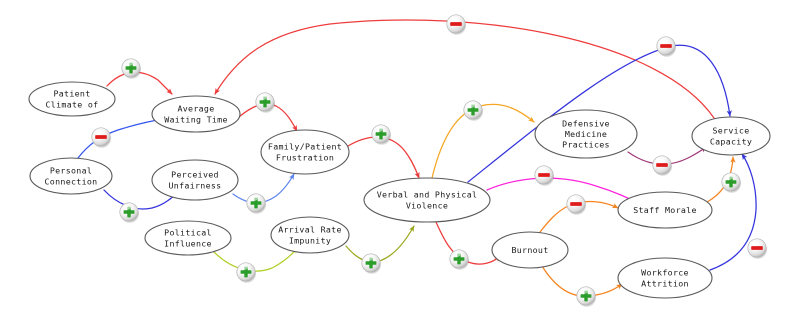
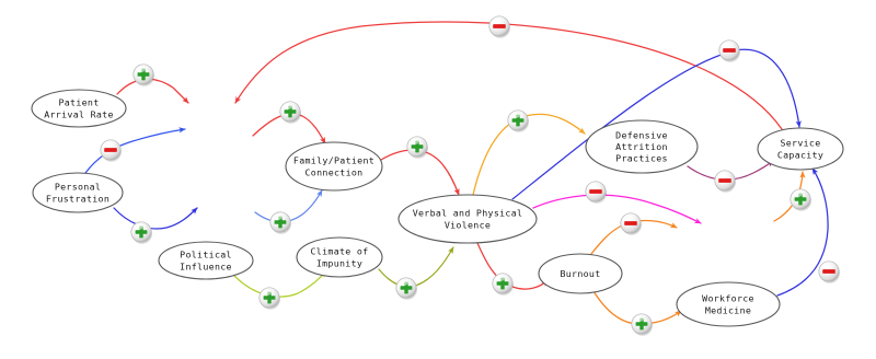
- Patient Climate of
+ Patient Arrival Rate
- Average Waiting Time
- Personal Connection
+ Personal Frustration
- Perceived Unfairness
- Family/Patient Frustration
+ Family/Patient Connection
  Political Influence
- Arrival Rate Impunity
+ Climate of Impunity
  Verbal and Physical Violence
- Defensive Medicine Practices
+ Defensive Attrition Practices
  Service Capacity
- Staff Morale
  Burnout
- Workforce Attrition
+ Workforce Medicine
